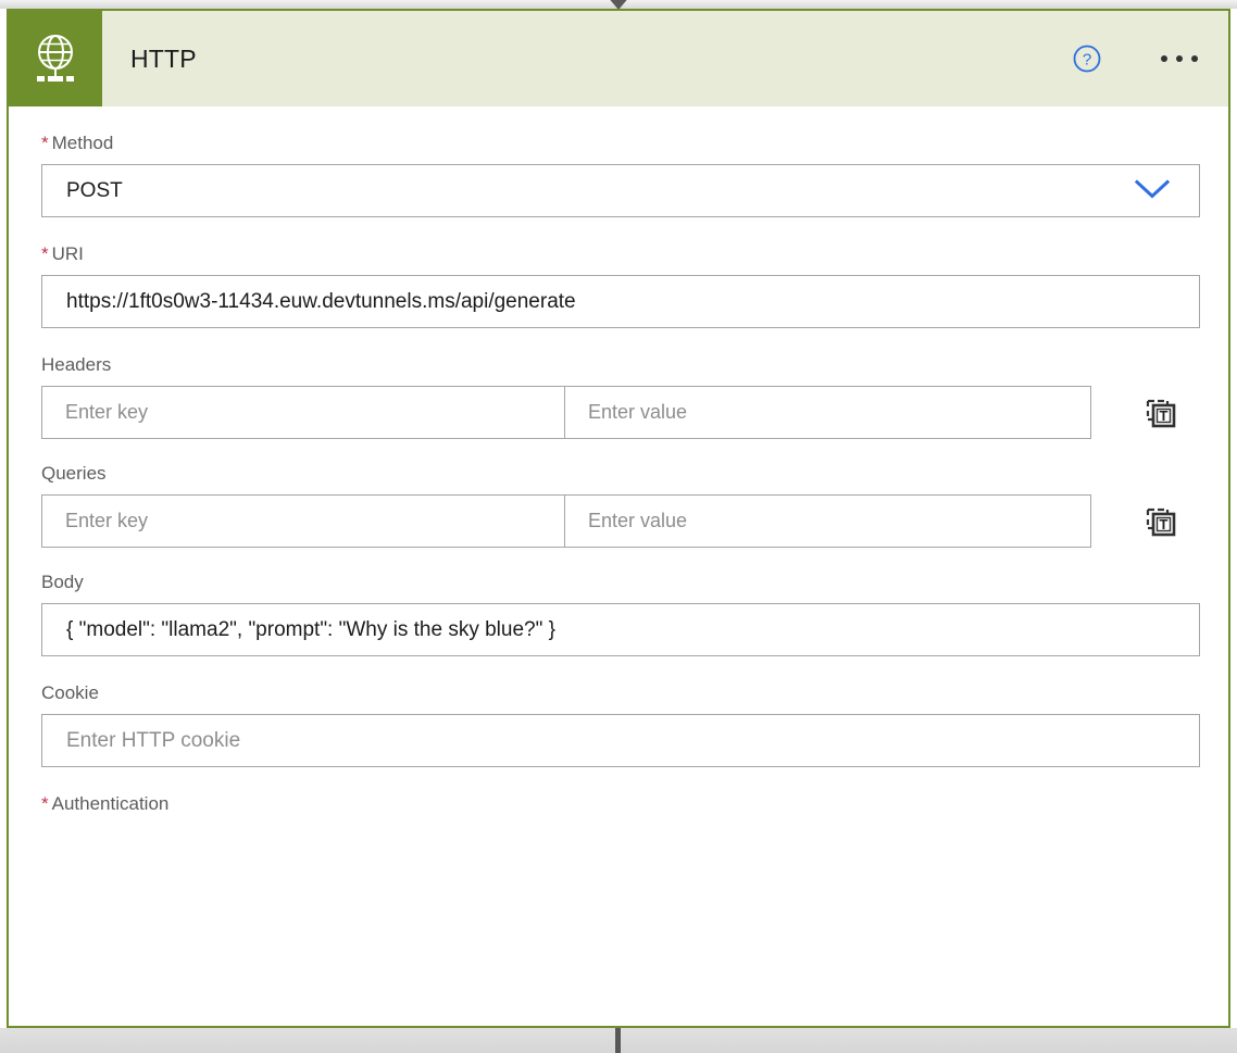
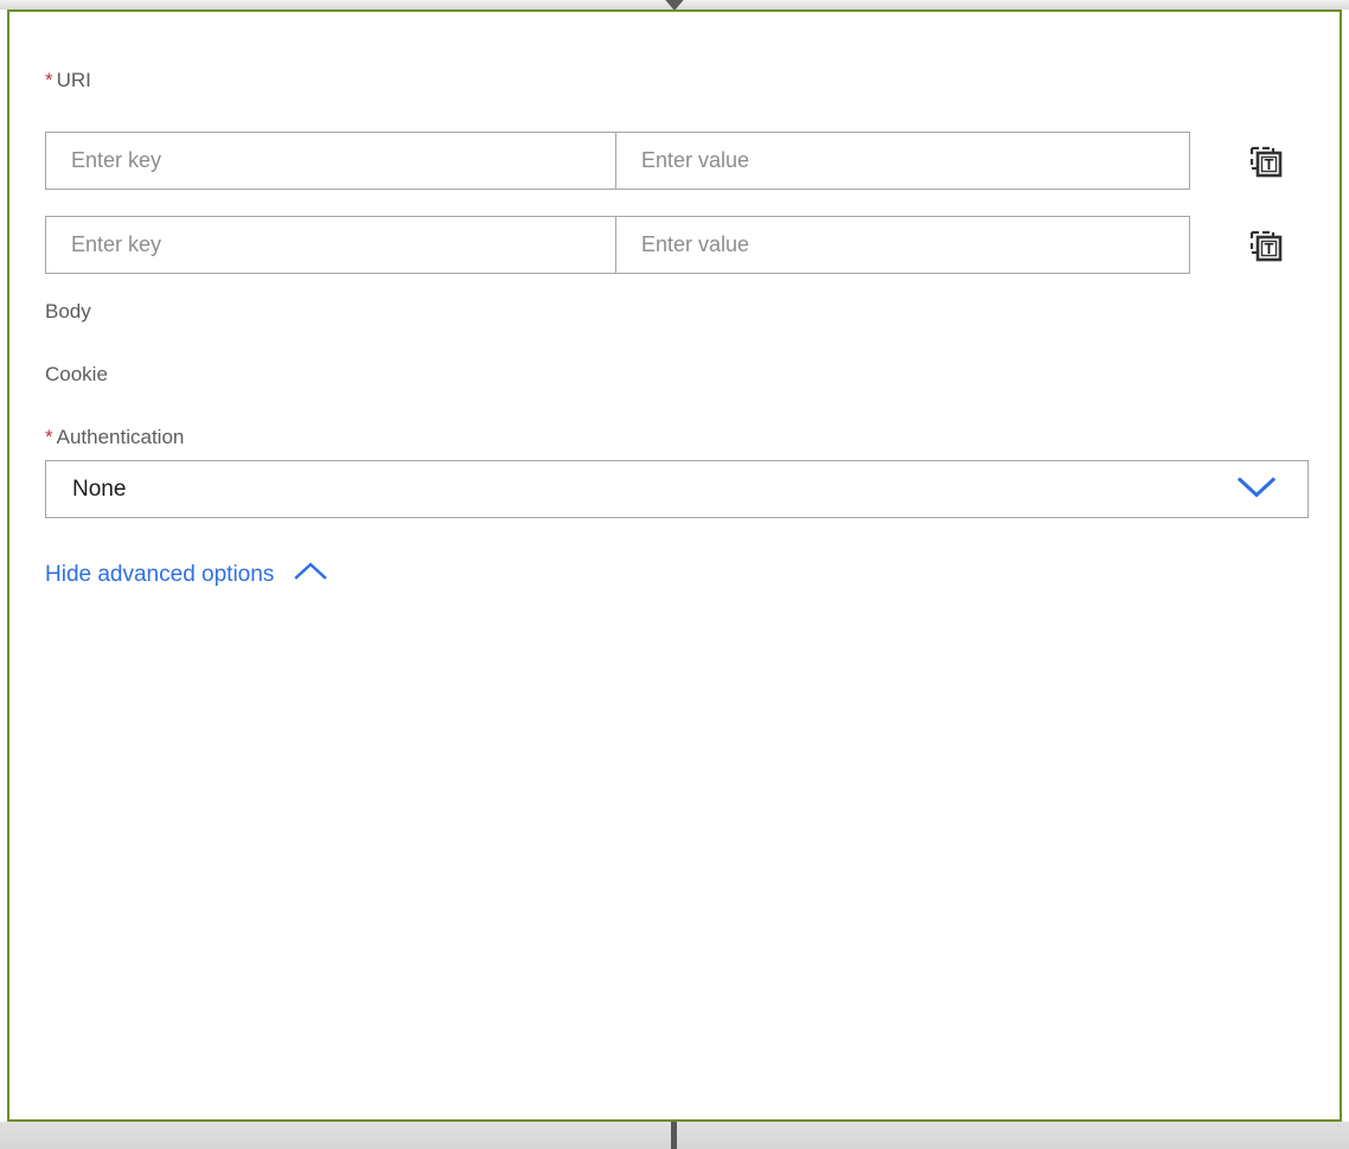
- HTTP
- ?
- * Method
- POST
  * URI
- https://1ft0s0w3-11434.euw.devtunnels.ms/api/generate
- Headers
  Enter key
  Enter value
  T
- Queries
  Enter key
  Enter value
  T
  Body
- { "model": "llama2", "prompt": "Why is the sky blue?" }
  Cookie
- Enter HTTP cookie
  * Authentication
+ None
+ Hide advanced options
